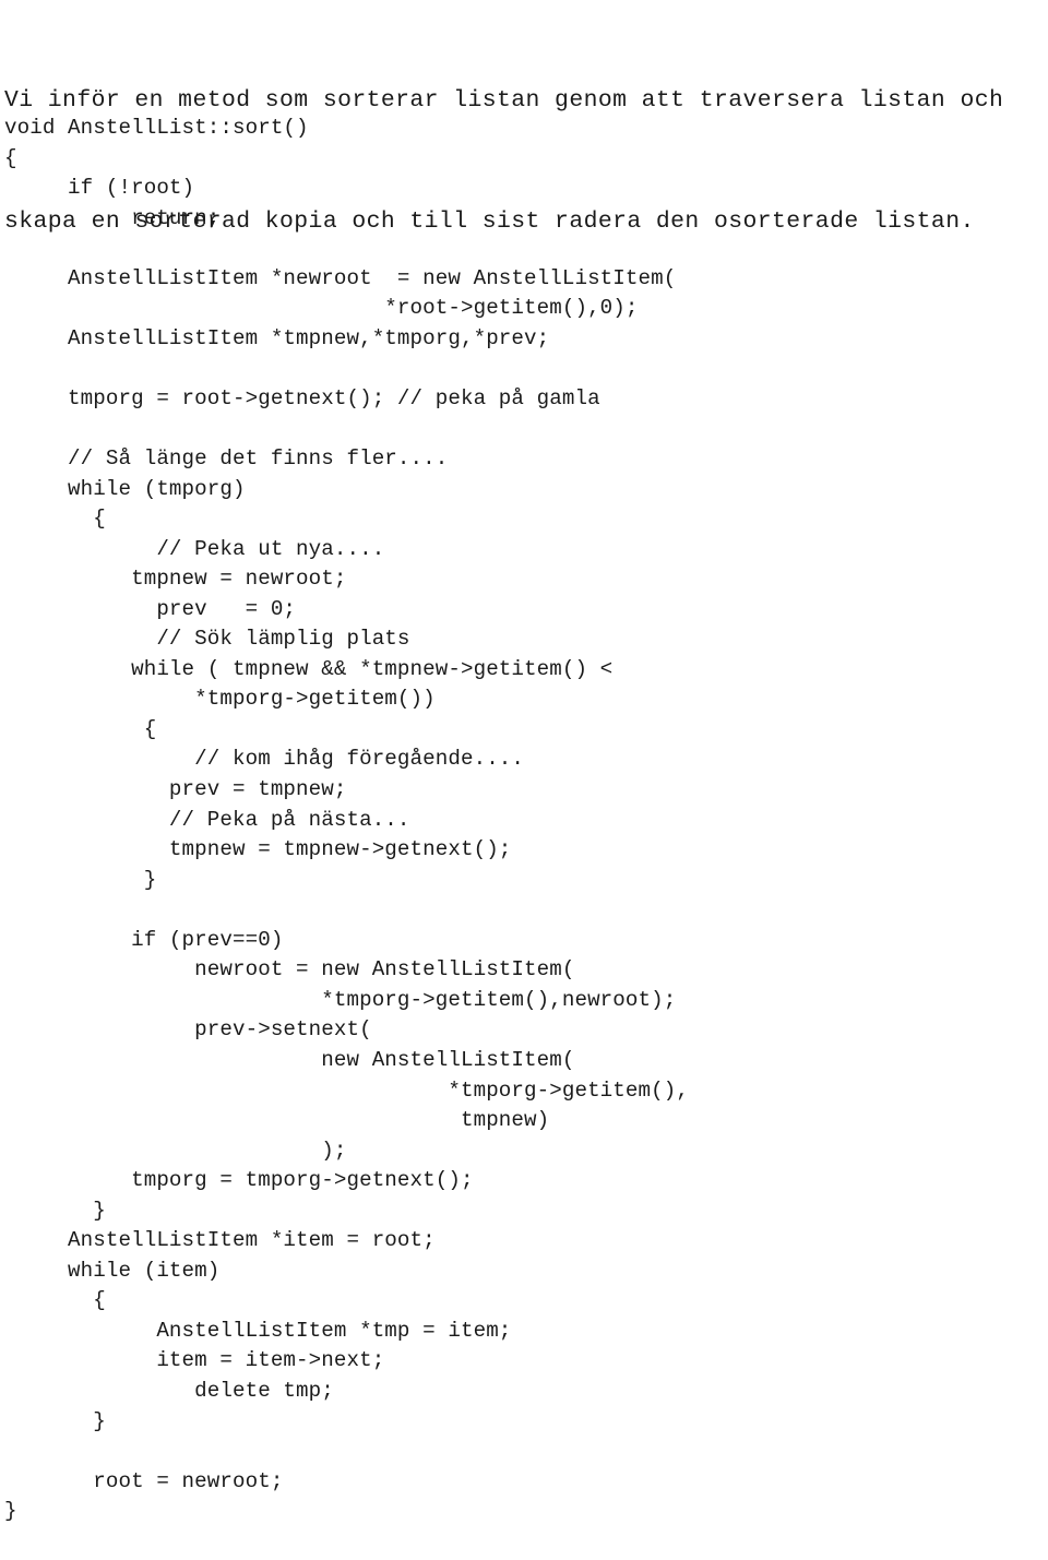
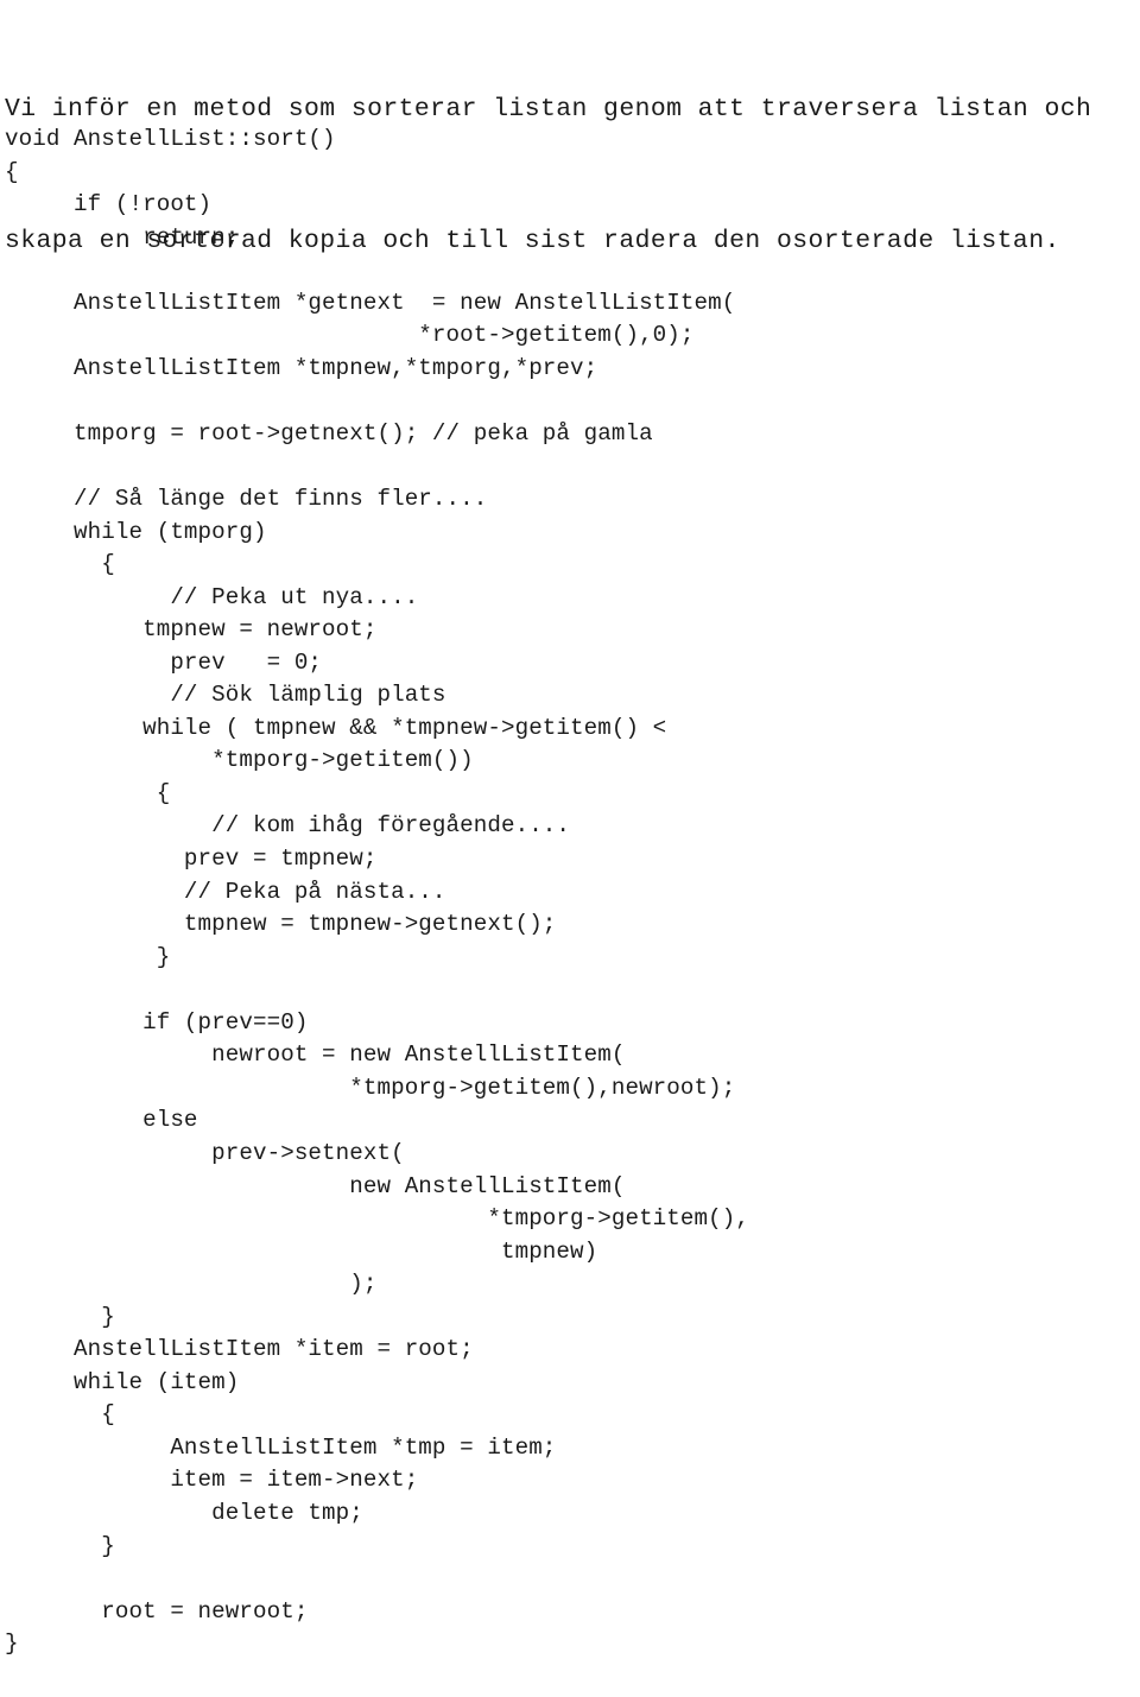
  Vi inför en metod som sorterar listan genom att traversera listan och
  skapa en sorterad kopia och till sist radera den osorterade listan.
  void AnstellList::sort()
  {
  if (!root)
  return;
- AnstellListItem *newroot = new AnstellListItem(
+ AnstellListItem *getnext = new AnstellListItem(
  *root->getitem(),0);
  AnstellListItem *tmpnew,*tmporg,*prev;
  tmporg = root->getnext(); // peka på gamla
  // Så länge det finns fler....
  while (tmporg)
  {
  // Peka ut nya....
  tmpnew = newroot;
  prev = 0;
  // Sök lämplig plats
  while ( tmpnew && *tmpnew->getitem() <
  *tmporg->getitem())
  {
  // kom ihåg föregående....
  prev = tmpnew;
  // Peka på nästa...
  tmpnew = tmpnew->getnext();
  }
  if (prev==0)
  newroot = new AnstellListItem(
  *tmporg->getitem(),newroot);
+ else
  prev->setnext(
  new AnstellListItem(
  *tmporg->getitem(),
  tmpnew)
  );
- tmporg = tmporg->getnext();
  }
  AnstellListItem *item = root;
  while (item)
  {
  AnstellListItem *tmp = item;
  item = item->next;
  delete tmp;
  }
  root = newroot;
  }
